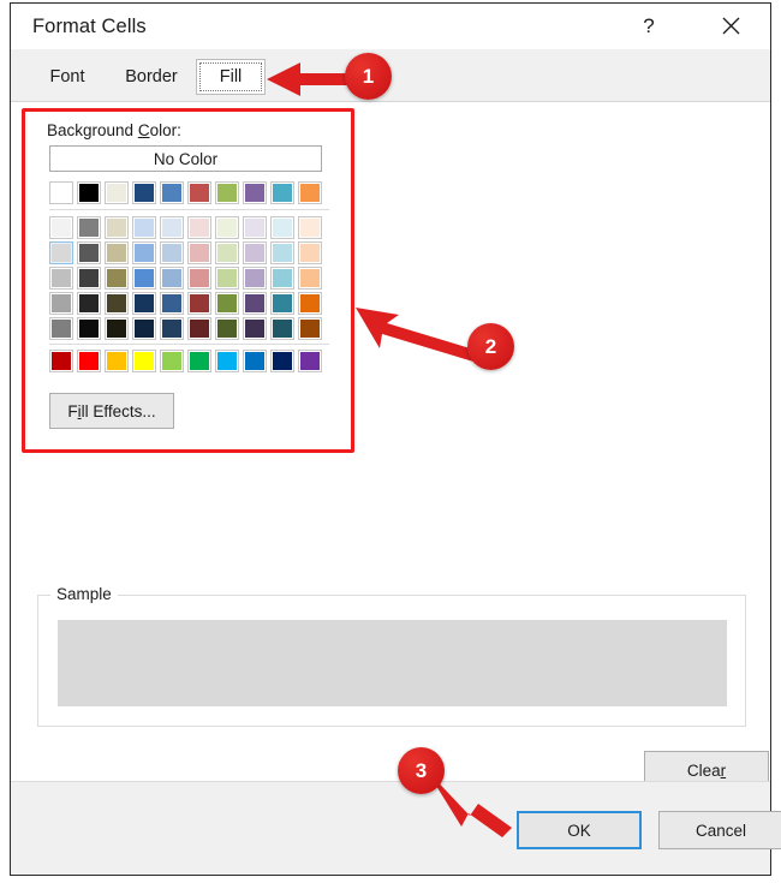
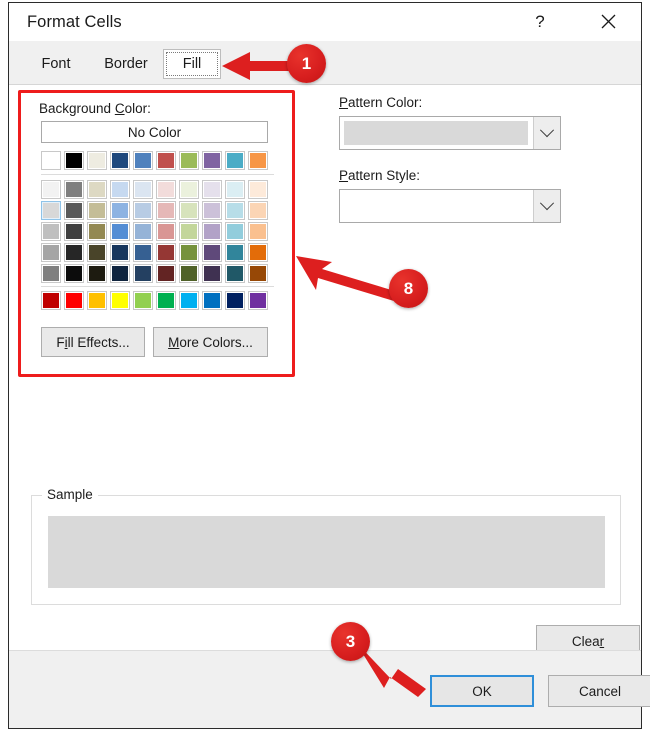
  Format Cells
  ?
  Font
  Border
  Fill
  Background Color:
  No Color
  F
  i
  ll Effects...
+ M
+ ore Colors...
+ Pattern Color:
+ Pattern Style:
  Sample
  Clea
  r
  OK
  Cancel
  1
- 2
+ 8
  3
